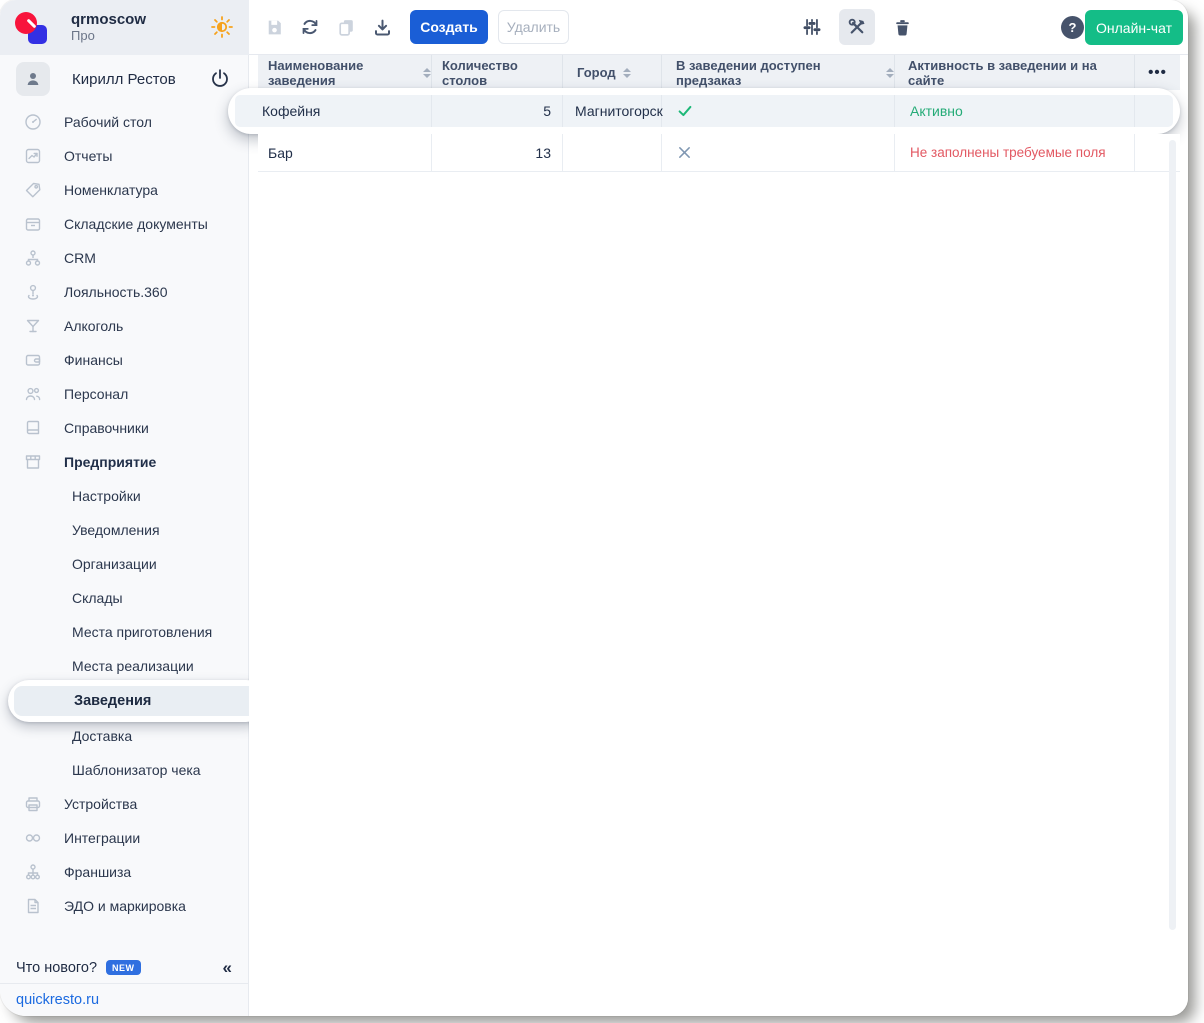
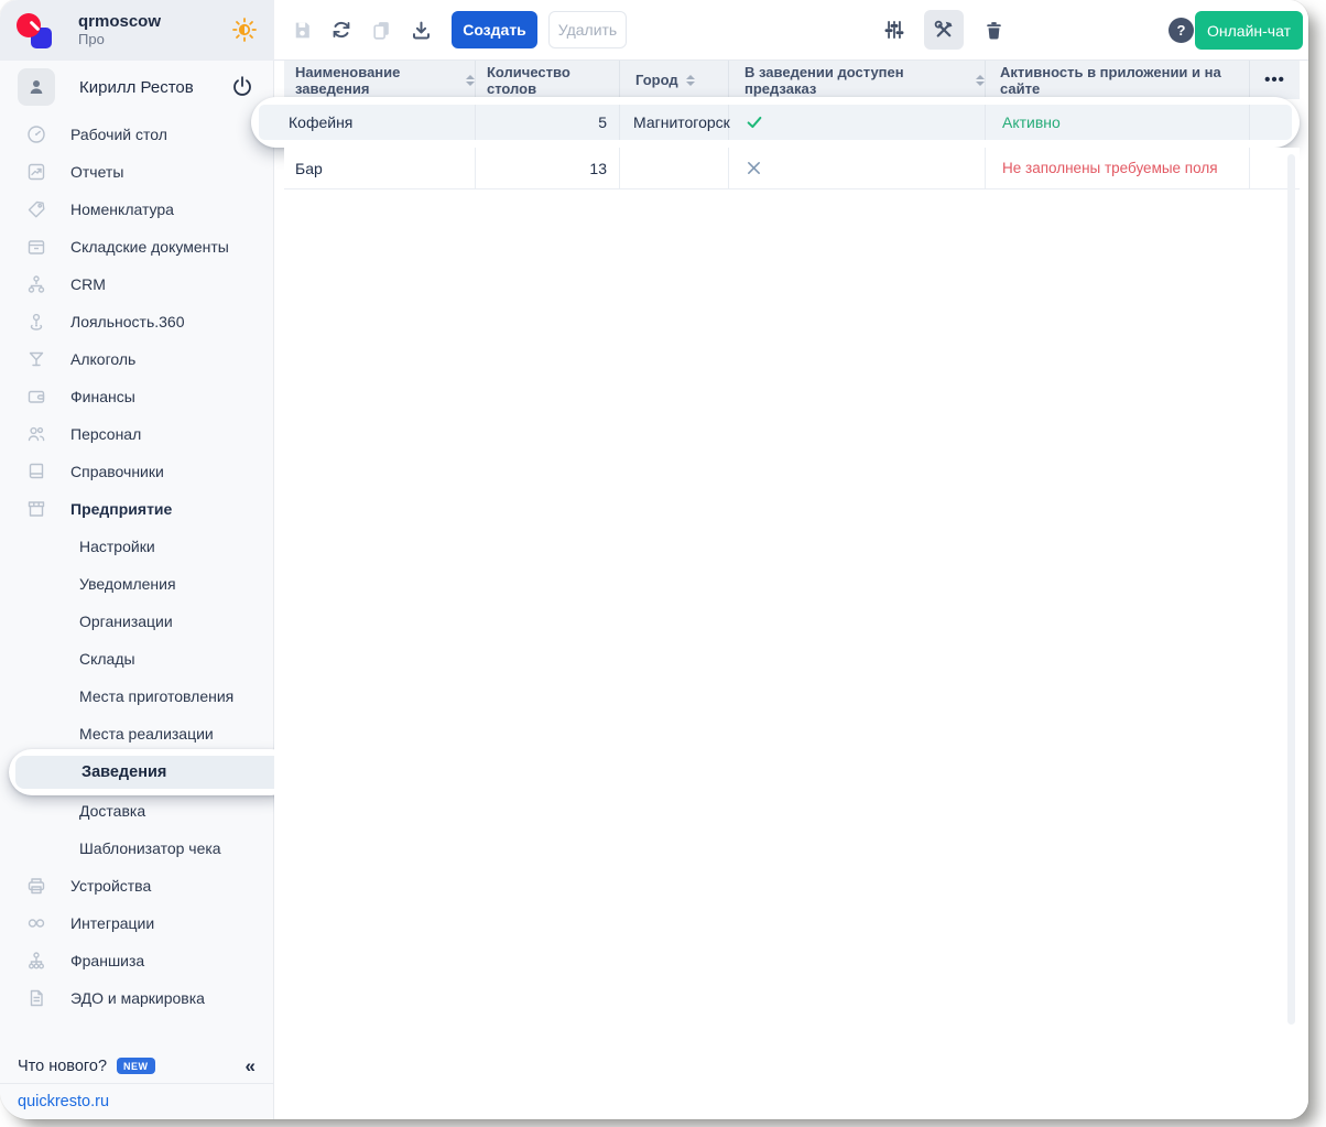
  qrmoscow
  Про
  Создать
  Удалить
  ?
  Онлайн-чат
  Кирилл Рестов
  Рабочий стол
  Отчеты
  Номенклатура
  Складские документы
  CRM
  Лояльность.360
  Алкоголь
  Финансы
  Персонал
  Справочники
  Предприятие
  Настройки
  Уведомления
  Организации
  Склады
  Места приготовления
  Места реализации
  Заведения
  Доставка
  Шаблонизатор чека
  Устройства
  Интеграции
  Франшиза
  ЭДО и маркировка
  Что нового?
  NEW
  «
  quickresto.ru
  Наименование заведения
  Количество столов
  Город
  В заведении доступен предзаказ
- Активность в заведении и на сайте
+ Активность в приложении и на сайте
  •••
  Кофейня
  5
  Магнитогорск
  Активно
  Бар
  13
  Не заполнены требуемые поля
